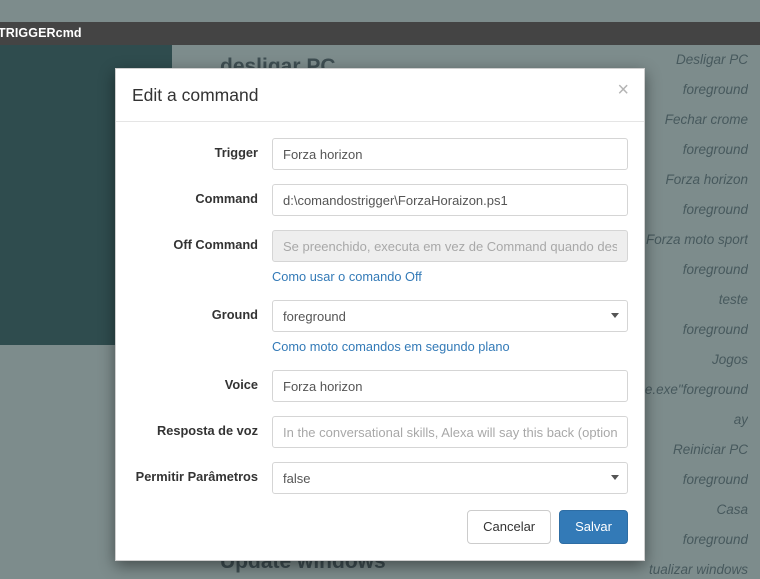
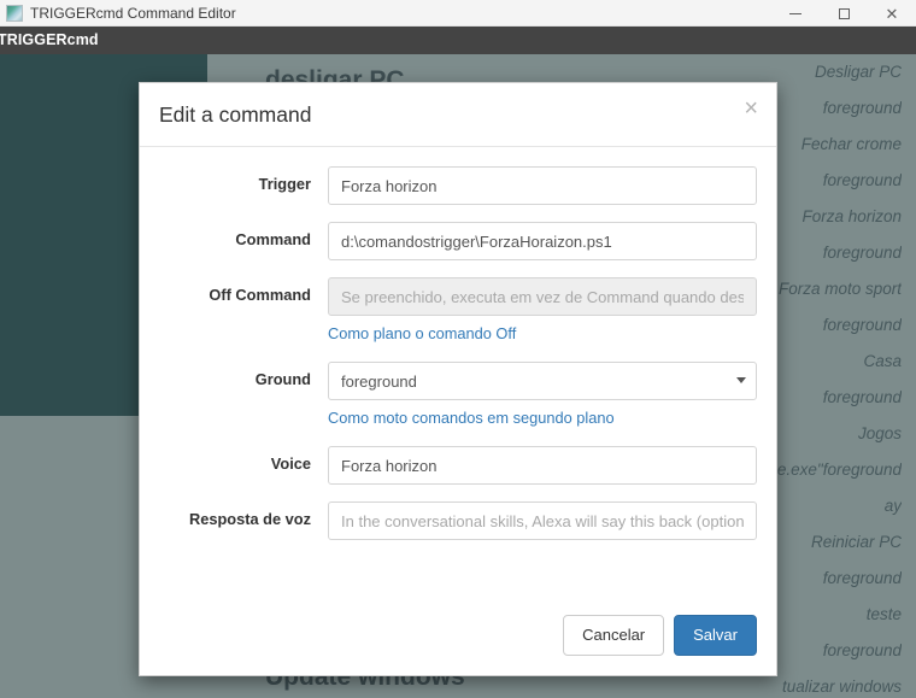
+ TRIGGERcmd Command Editor
+ ✕
  TRIGGERcmd
  desligar PC
  Update windows
  Desligar PC
  foreground
  Fechar crome
  foreground
  Forza horizon
  foreground
  Forza moto sport
  foreground
- teste
+ Casa
  foreground
  Jogos
  e.exe"foreground
  ay
  Reiniciar PC
  foreground
- Casa
+ teste
  foreground
  tualizar windows
  Edit a command
  ×
  Trigger
  Forza horizon
  Command
  d:\comandostrigger\ForzaHoraizon.ps1
  Off Command
  Se preenchido, executa em vez de Command quando des
- Como usar o comando Off
+ Como plano o comando Off
  Ground
  foreground
  Como moto comandos em segundo plano
  Voice
  Forza horizon
  Resposta de voz
  In the conversational skills, Alexa will say this back (option
- Permitir Parâmetros
- false
  Cancelar
  Salvar
